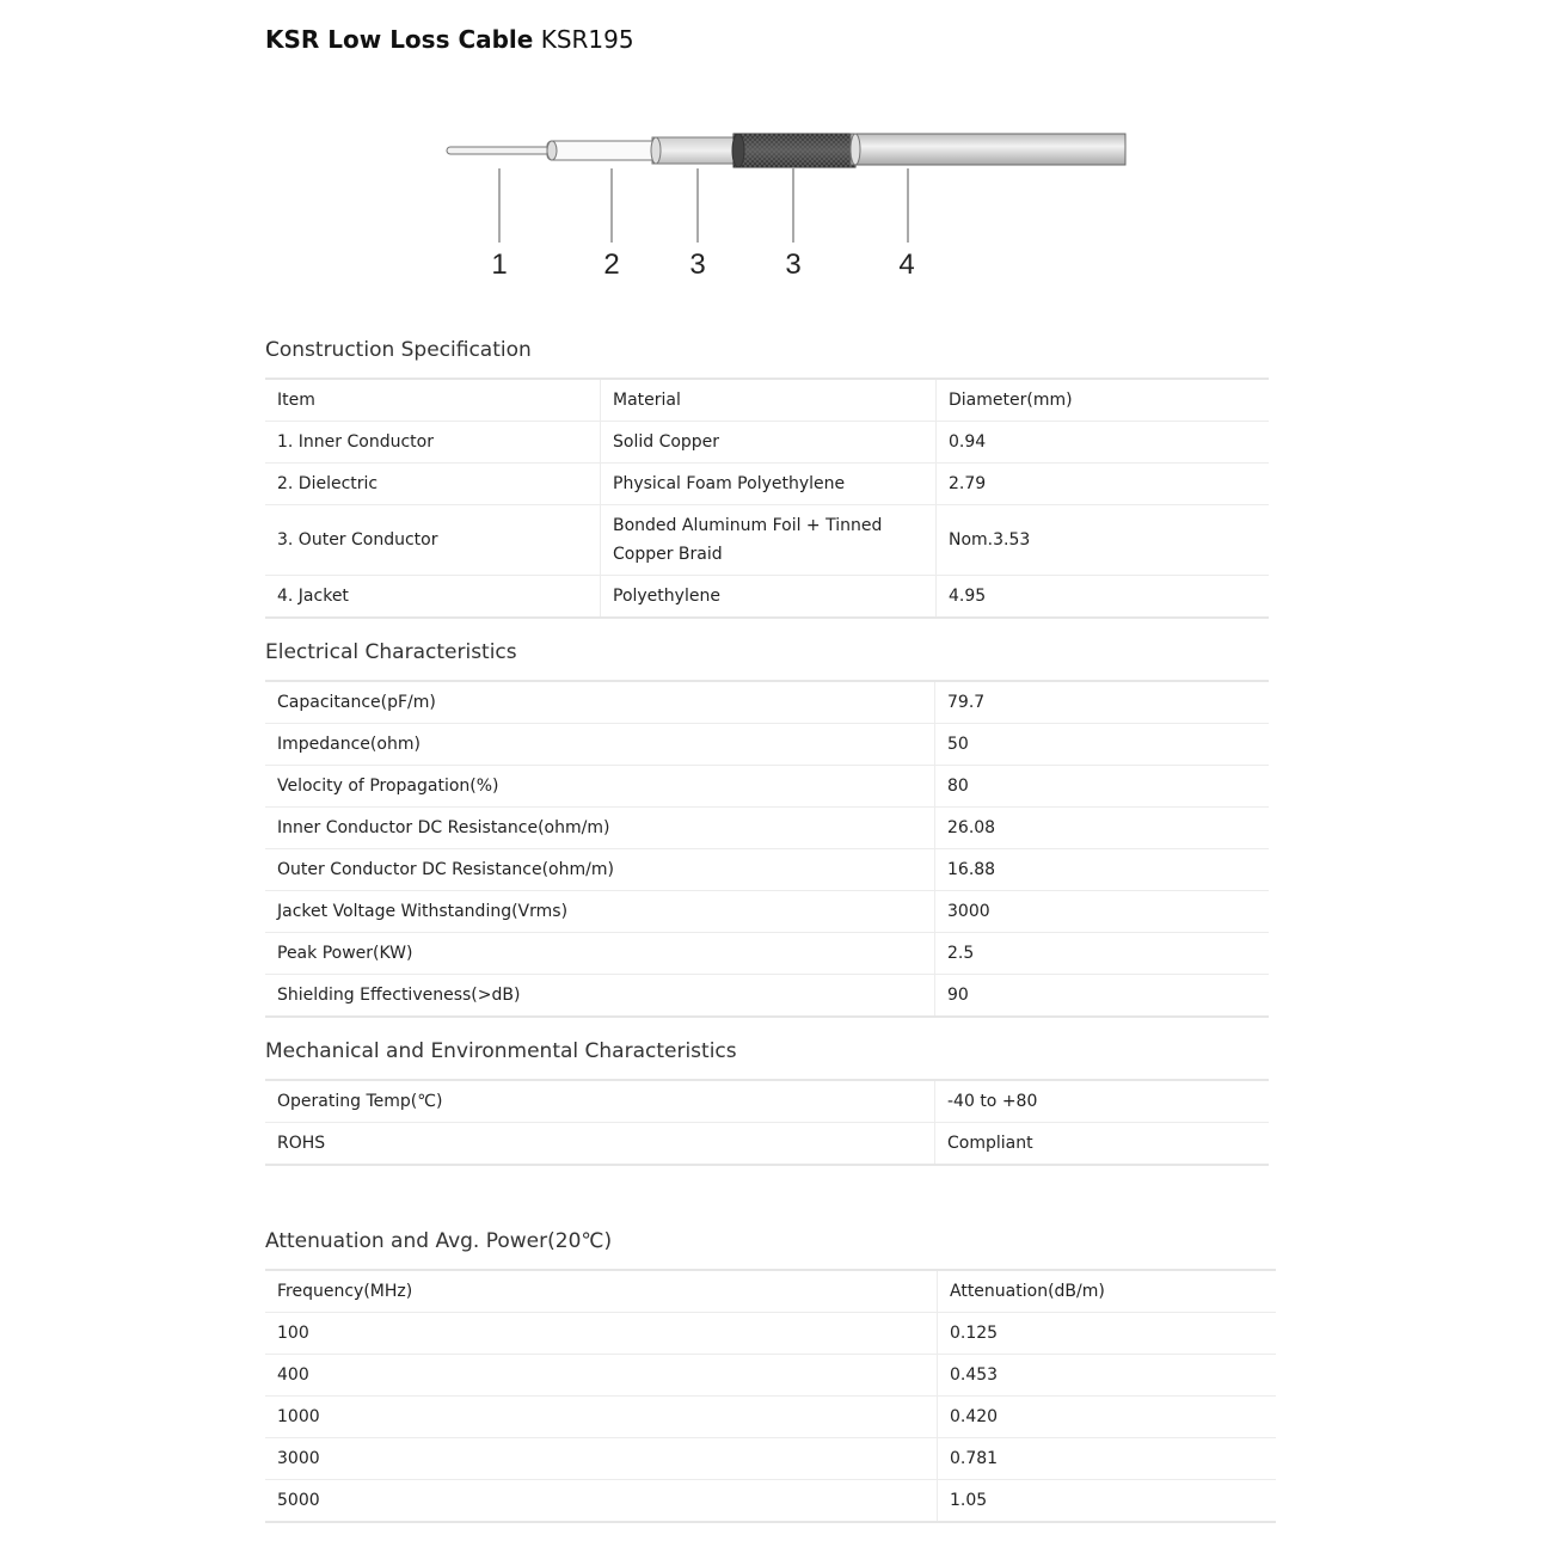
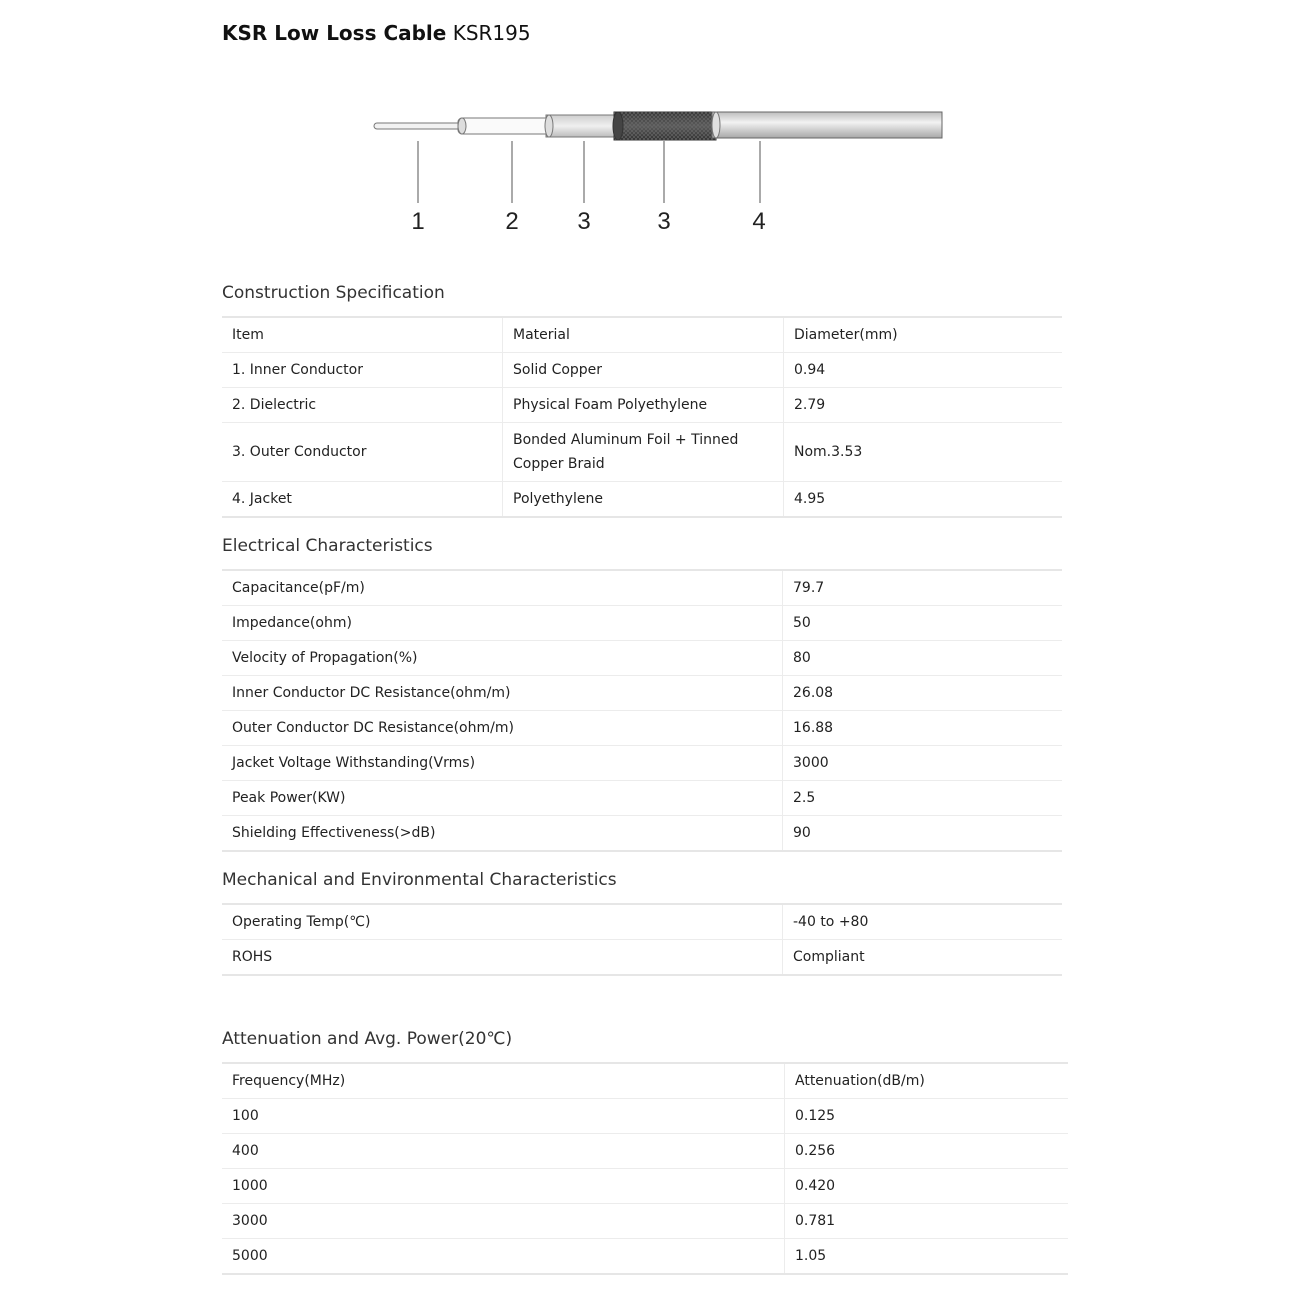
  KSR Low Loss Cable KSR195
  1
  2
  3
  3
  4
  Construction Specification
  Item	Material	Diameter(mm)
  1. Inner Conductor	Solid Copper	0.94
  2. Dielectric	Physical Foam Polyethylene	2.79
  3. Outer Conductor	Bonded Aluminum Foil + Tinned Copper Braid	Nom.3.53
  4. Jacket	Polyethylene	4.95
  Electrical Characteristics
  Capacitance(pF/m)	79.7
  Impedance(ohm)	50
  Velocity of Propagation(%)	80
  Inner Conductor DC Resistance(ohm/m)	26.08
  Outer Conductor DC Resistance(ohm/m)	16.88
  Jacket Voltage Withstanding(Vrms)	3000
  Peak Power(KW)	2.5
  Shielding Effectiveness(>dB)	90
  Mechanical and Environmental Characteristics
  Operating Temp(℃)	-40 to +80
  ROHS	Compliant
  Attenuation and Avg. Power(20℃)
  Frequency(MHz)	Attenuation(dB/m)
  100	0.125
- 400	0.453
+ 400	0.256
  1000	0.420
  3000	0.781
  5000	1.05
